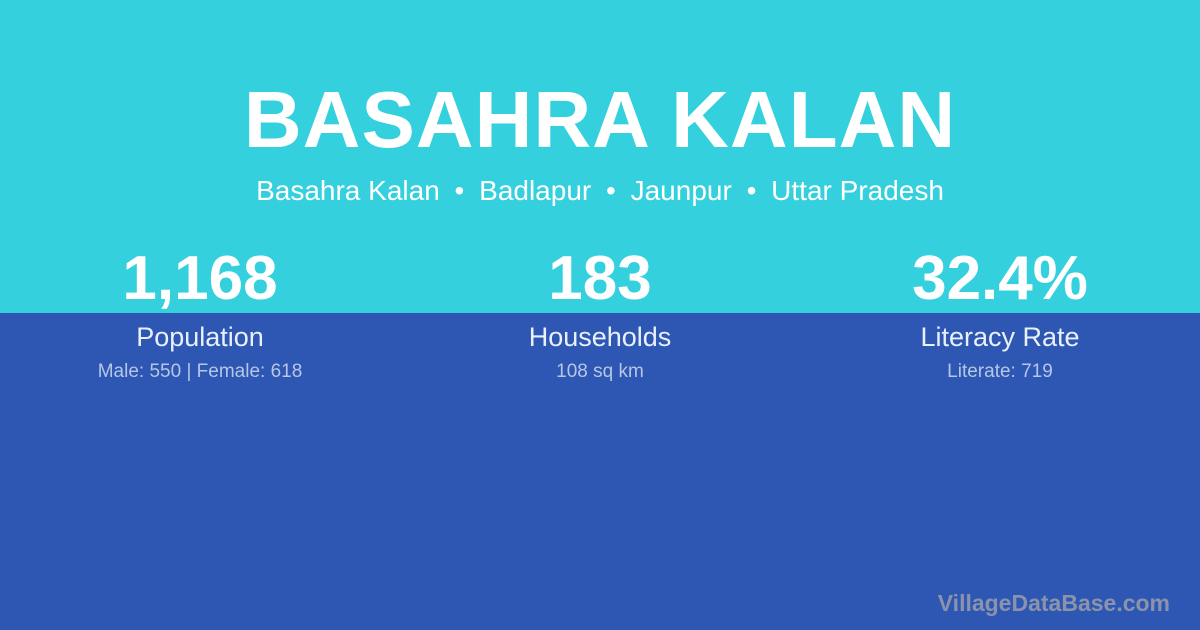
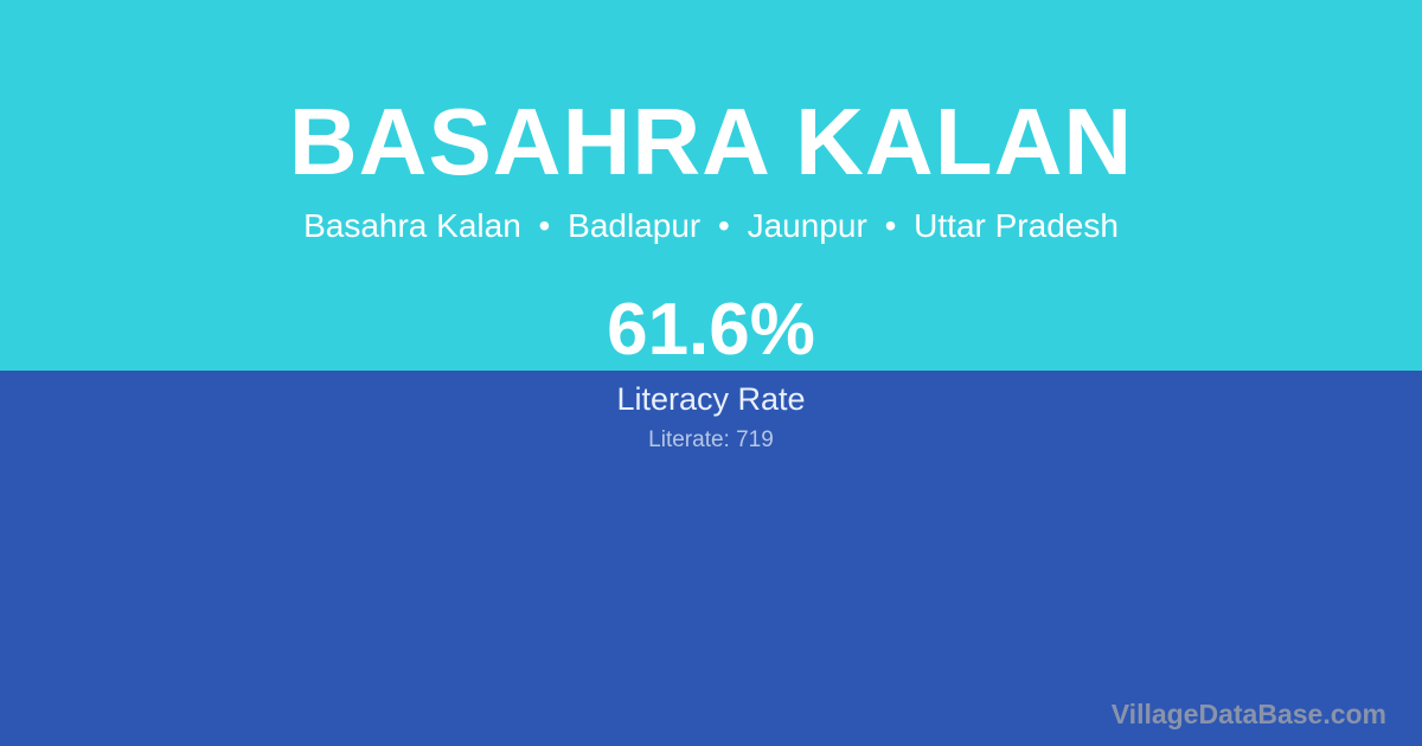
  BASAHRA KALAN
  Basahra Kalan • Badlapur • Jaunpur • Uttar Pradesh
- 1,168
- Population
- Male: 550 | Female: 618
- 183
- Households
- 108 sq km
- 32.4%
+ 61.6%
  Literacy Rate
  Literate: 719
  VillageDataBase.com
